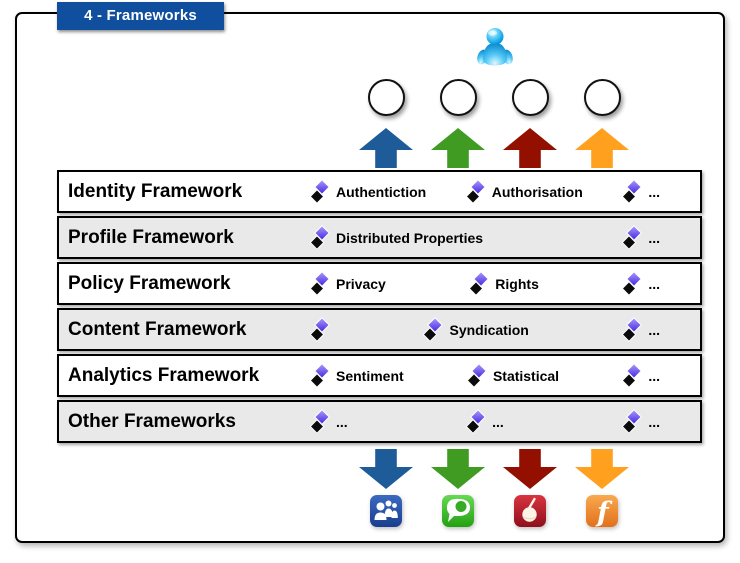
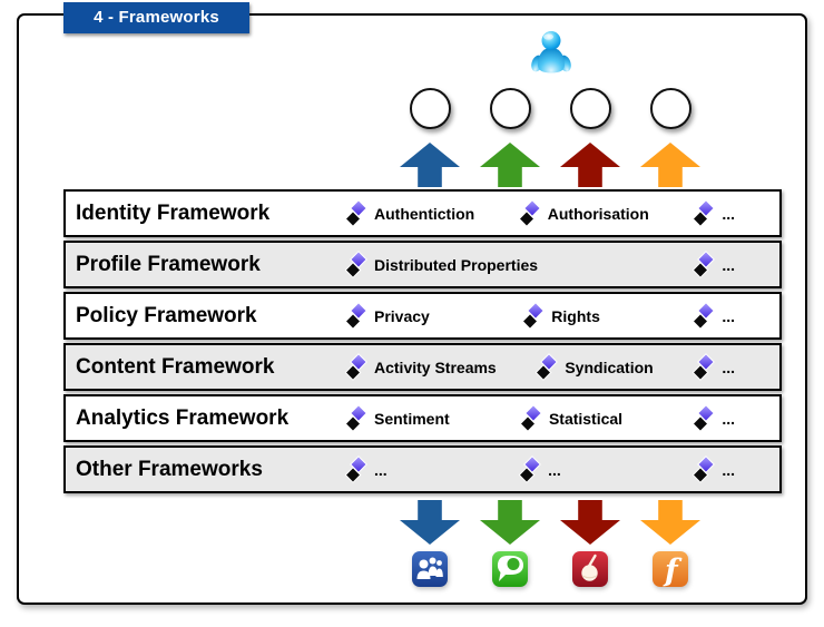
  4 - Frameworks
  Identity Framework
  Authentiction
  Authorisation
  ...
  Profile Framework
  Distributed Properties
  ...
  Policy Framework
  Privacy
  Rights
  ...
  Content Framework
+ Activity Streams
  Syndication
  ...
  Analytics Framework
  Sentiment
  Statistical
  ...
  Other Frameworks
  ...
  ...
  ...
  f
